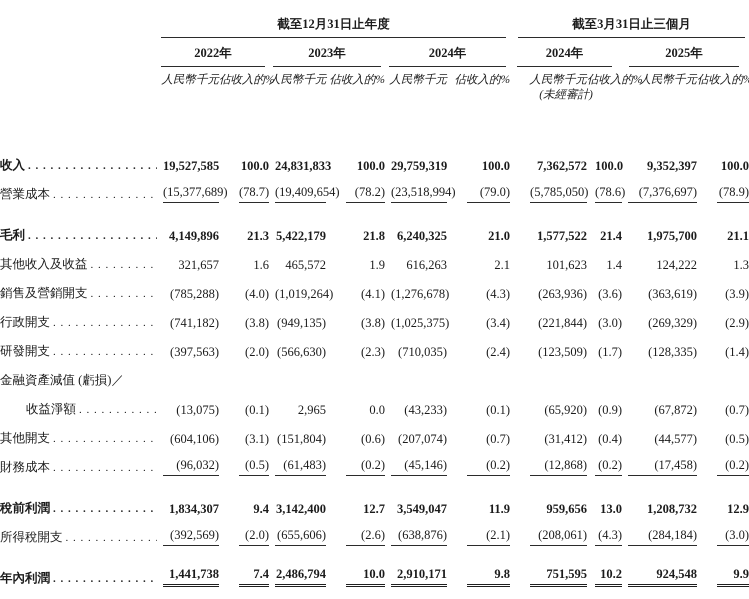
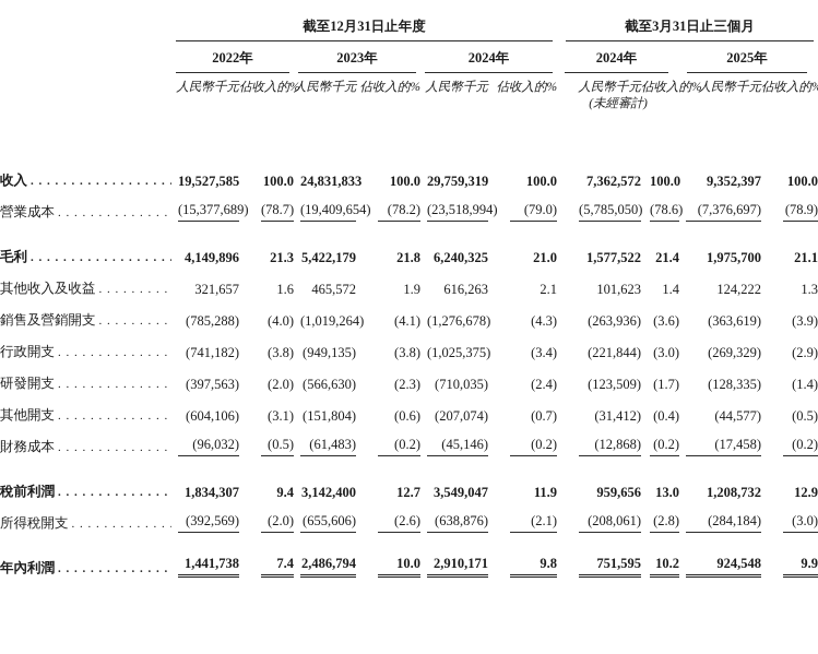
  	截至12月31日止年度	截至3月31日止三個月
  	2022年	2023年	2024年	2024年	2025年
  	人民幣千元	佔收入的	人民幣千元	佔收入的%	人民幣千元	佔收入的%	人民幣千元	佔收入的%	人民幣千元	佔收入的%
  	(未經審計)
  收入	19,527,585	100.0	24,831,833	100.0	29,759,319	100.0	7,362,572	100.0	9,352,397	100.0
  營業成本	(15,377,689)	(78.7)	(19,409,654)	(78.2)	(23,518,994)	(79.0)	(5,785,050)	(78.6)	(7,376,697)	(78.9)
  毛利	4,149,896	21.3	5,422,179	21.8	6,240,325	21.0	1,577,522	21.4	1,975,700	21.1
  其他收入及收益	321,657	1.6	465,572	1.9	616,263	2.1	101,623	1.4	124,222	1.3
  銷售及營銷開支	(785,288)	(4.0)	(1,019,264)	(4.1)	(1,276,678)	(4.3)	(263,936)	(3.6)	(363,619)	(3.9)
  行政開支	(741,182)	(3.8)	(949,135)	(3.8)	(1,025,375)	(3.4)	(221,844)	(3.0)	(269,329)	(2.9)
  研發開支	(397,563)	(2.0)	(566,630)	(2.3)	(710,035)	(2.4)	(123,509)	(1.7)	(128,335)	(1.4)
- 金融資產減值 (虧損)／
- 收益淨額	(13,075)	(0.1)	2,965	0.0	(43,233)	(0.1)	(65,920)	(0.9)	(67,872)	(0.7)
  其他開支	(604,106)	(3.1)	(151,804)	(0.6)	(207,074)	(0.7)	(31,412)	(0.4)	(44,577)	(0.5)
  財務成本	(96,032)	(0.5)	(61,483)	(0.2)	(45,146)	(0.2)	(12,868)	(0.2)	(17,458)	(0.2)
  稅前利潤	1,834,307	9.4	3,142,400	12.7	3,549,047	11.9	959,656	13.0	1,208,732	12.9
- 所得稅開支	(392,569)	(2.0)	(655,606)	(2.6)	(638,876)	(2.1)	(208,061)	(4.3)	(284,184)	(3.0)
+ 所得稅開支	(392,569)	(2.0)	(655,606)	(2.6)	(638,876)	(2.1)	(208,061)	(2.8)	(284,184)	(3.0)
  年內利潤	1,441,738	7.4	2,486,794	10.0	2,910,171	9.8	751,595	10.2	924,548	9.9
